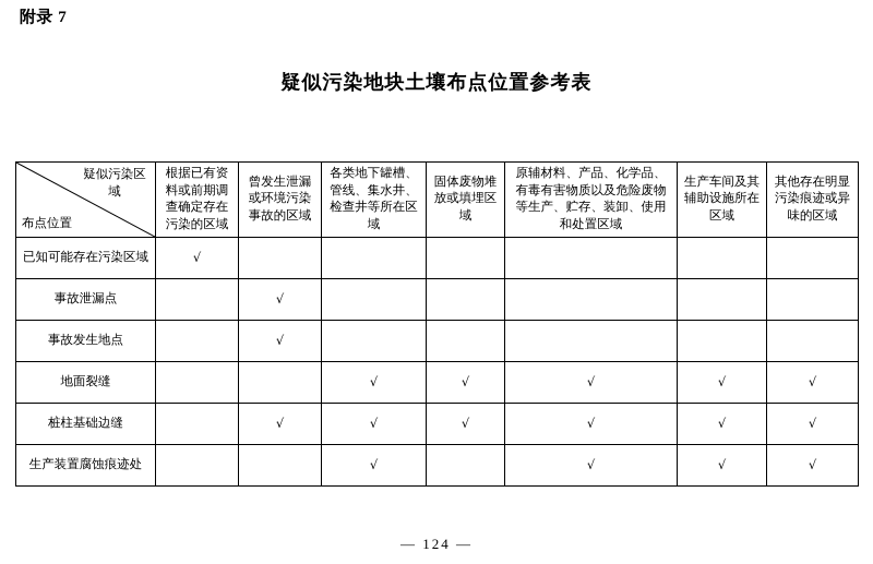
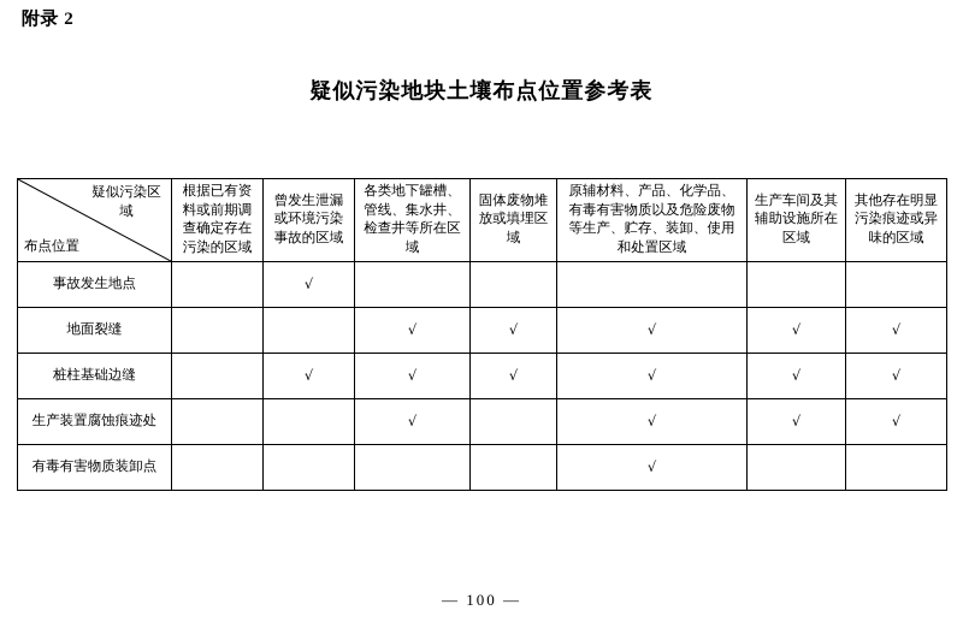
- 附录 7
+ 附录 2
  疑似污染地块土壤布点位置参考表
  疑似污染区域 布点位置	根据已有资料或前期调查确定存在污染的区域	曾发生泄漏或环境污染事故的区域	各类地下罐槽、管线、集水井、检查井等所在区域	固体废物堆放或填埋区域	原辅材料、产品、化学品、有毒有害物质以及危险废物等生产、贮存、装卸、使用和处置区域	生产车间及其辅助设施所在区域	其他存在明显污染痕迹或异味的区域
- 已知可能存在污染区域	√
- 事故泄漏点		√
  事故发生地点		√
  地面裂缝			√	√	√	√	√
  桩柱基础边缝		√	√	√	√	√	√
  生产装置腐蚀痕迹处			√		√	√	√
+ 有毒有害物质装卸点					√
- — 124 —
+ — 100 —
